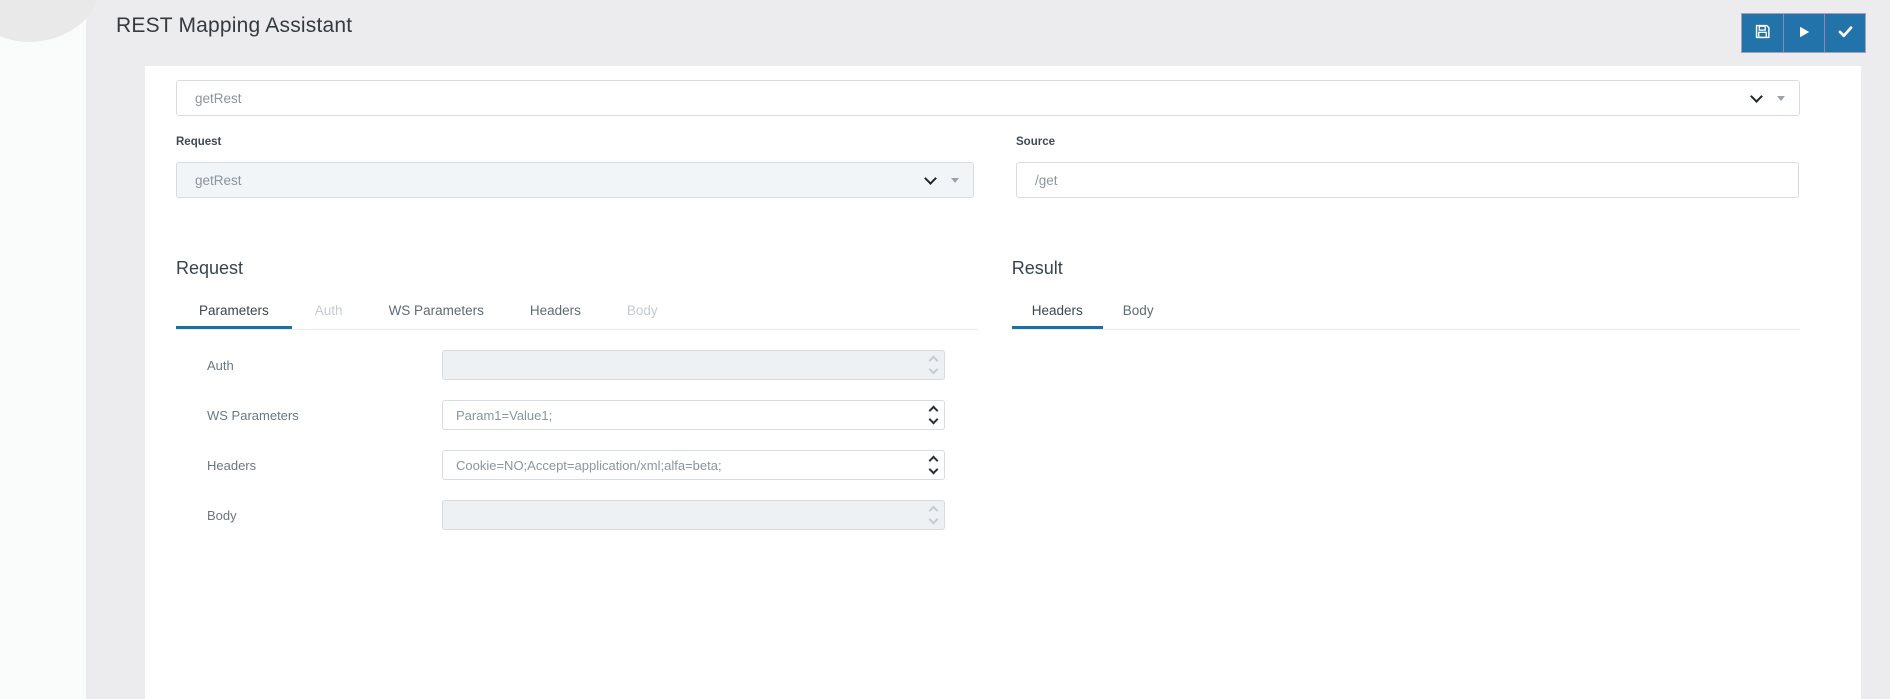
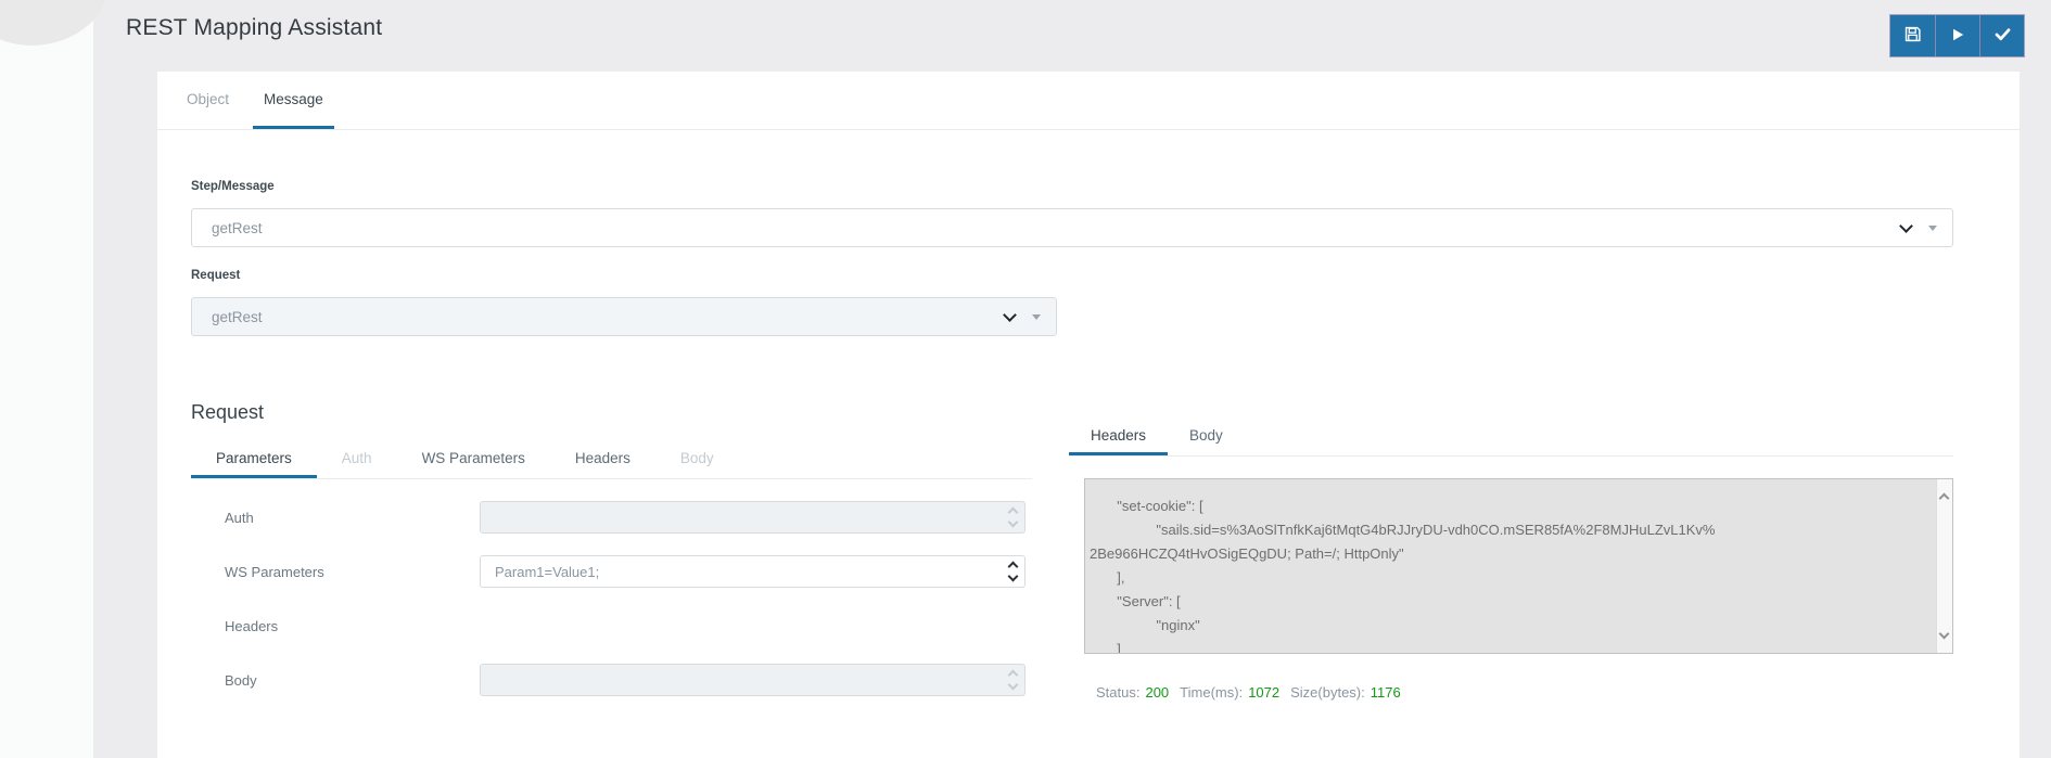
  REST Mapping Assistant
+ Object
+ Message
+ Step/Message
  getRest
  Request
  getRest
- Source
- /get
  Request
  Parameters
  Auth
  WS Parameters
  Headers
  Body
  Auth
  WS Parameters
  Param1=Value1;
  Headers
- Cookie=NO;Accept=application/xml;alfa=beta;
  Body
- Result
  Headers
  Body
+ "set-cookie": [
+ "sails.sid=s%3AoSlTnfkKaj6tMqtG4bRJJryDU-vdh0CO.mSER85fA%2F8MJHuLZvL1Kv%
+ 2Be966HCZQ4tHvOSigEQgDU; Path=/; HttpOnly"
+ ],
+ "Server": [
+ "nginx"
+ ]
+ Status: 200 Time(ms): 1072 Size(bytes): 1176
